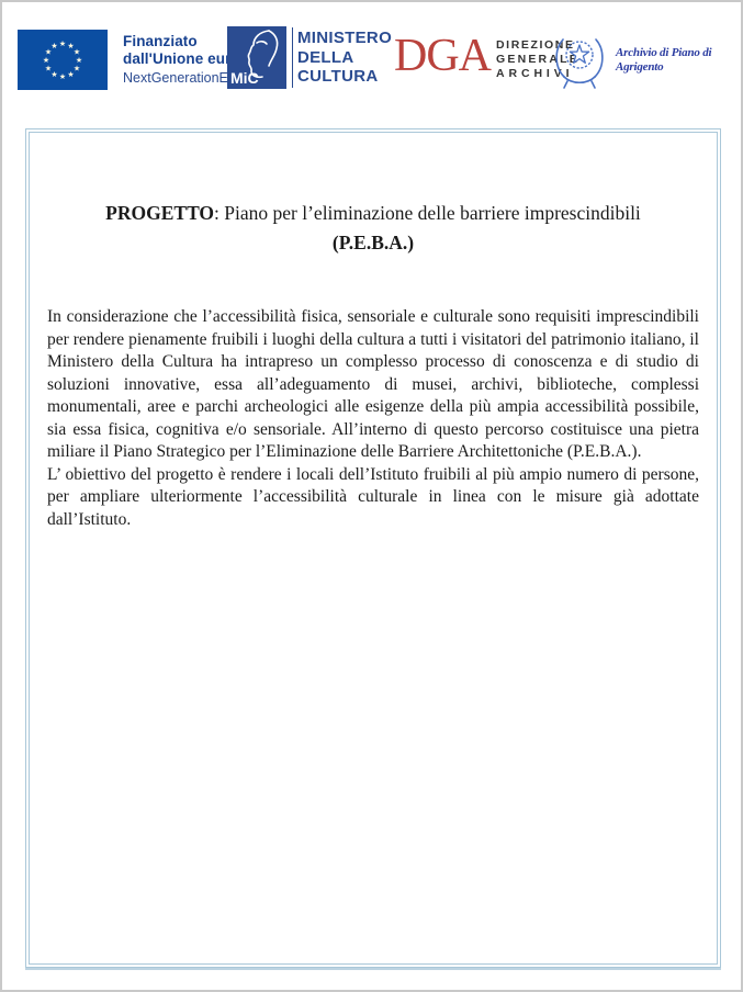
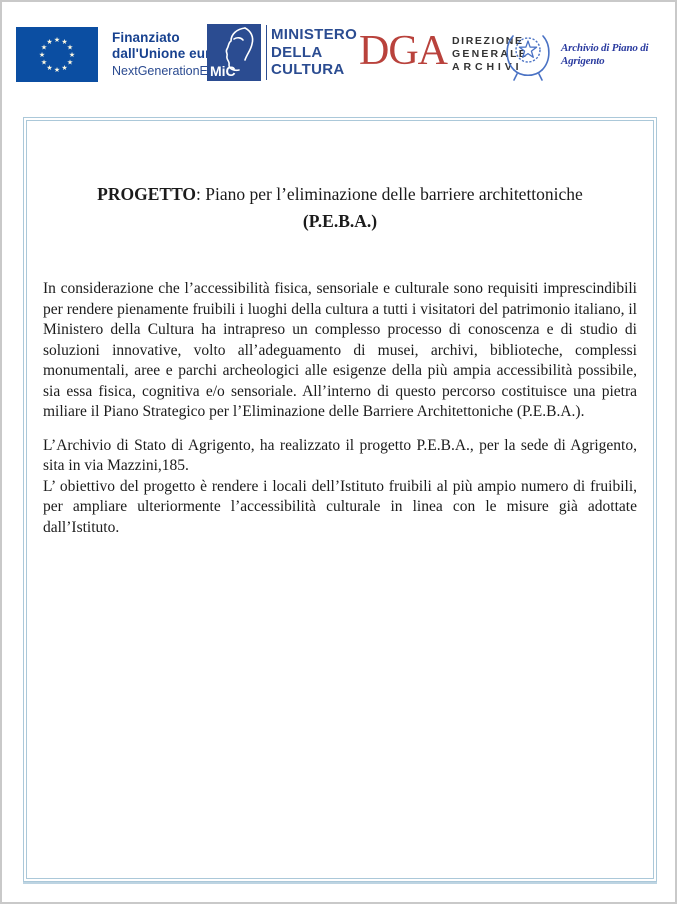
  Finanziato
  dall'Unione eu
  NextGenerationE
  MiC
  MINISTERO
  DELLA
  CULTURA
  DGA
  DIREZIO
  GENERAL
  ARCHIVI
  Archivio di Piano di Agrigento
- PROGETTO: Piano per l’eliminazione delle barriere imprescindibili
+ PROGETTO: Piano per l’eliminazione delle barriere architettoniche
  (P.E.B.A.)
- In considerazione che l’accessibilità fisica, sensoriale e culturale sono requisiti imprescindibili per rendere pienamente fruibili i luoghi della cultura a tutti i visitatori del patrimonio italiano, il Ministero della Cultura ha intrapreso un complesso processo di conoscenza e di studio di soluzioni innovative, essa all’adeguamento di musei, archivi, biblioteche, complessi monumentali, aree e parchi archeologici alle esigenze della più ampia accessibilità possibile, sia essa fisica, cognitiva e/o sensoriale. All’interno di questo percorso costituisce una pietra miliare il Piano Strategico per l’Eliminazione delle Barriere Architettoniche (P.E.B.A.).
+ In considerazione che l’accessibilità fisica, sensoriale e culturale sono requisiti imprescindibili per rendere pienamente fruibili i luoghi della cultura a tutti i visitatori del patrimonio italiano, il Ministero della Cultura ha intrapreso un complesso processo di conoscenza e di studio di soluzioni innovative, volto all’adeguamento di musei, archivi, biblioteche, complessi monumentali, aree e parchi archeologici alle esigenze della più ampia accessibilità possibile, sia essa fisica, cognitiva e/o sensoriale. All’interno di questo percorso costituisce una pietra miliare il Piano Strategico per l’Eliminazione delle Barriere Architettoniche (P.E.B.A.).
+ L’Archivio di Stato di Agrigento, ha realizzato il progetto P.E.B.A., per la sede di Agrigento, sita in via Mazzini,185.
- L’ obiettivo del progetto è rendere i locali dell’Istituto fruibili al più ampio numero di persone, per ampliare ulteriormente l’accessibilità culturale in linea con le misure già adottate dall’Istituto.
+ L’ obiettivo del progetto è rendere i locali dell’Istituto fruibili al più ampio numero di fruibili, per ampliare ulteriormente l’accessibilità culturale in linea con le misure già adottate dall’Istituto.
